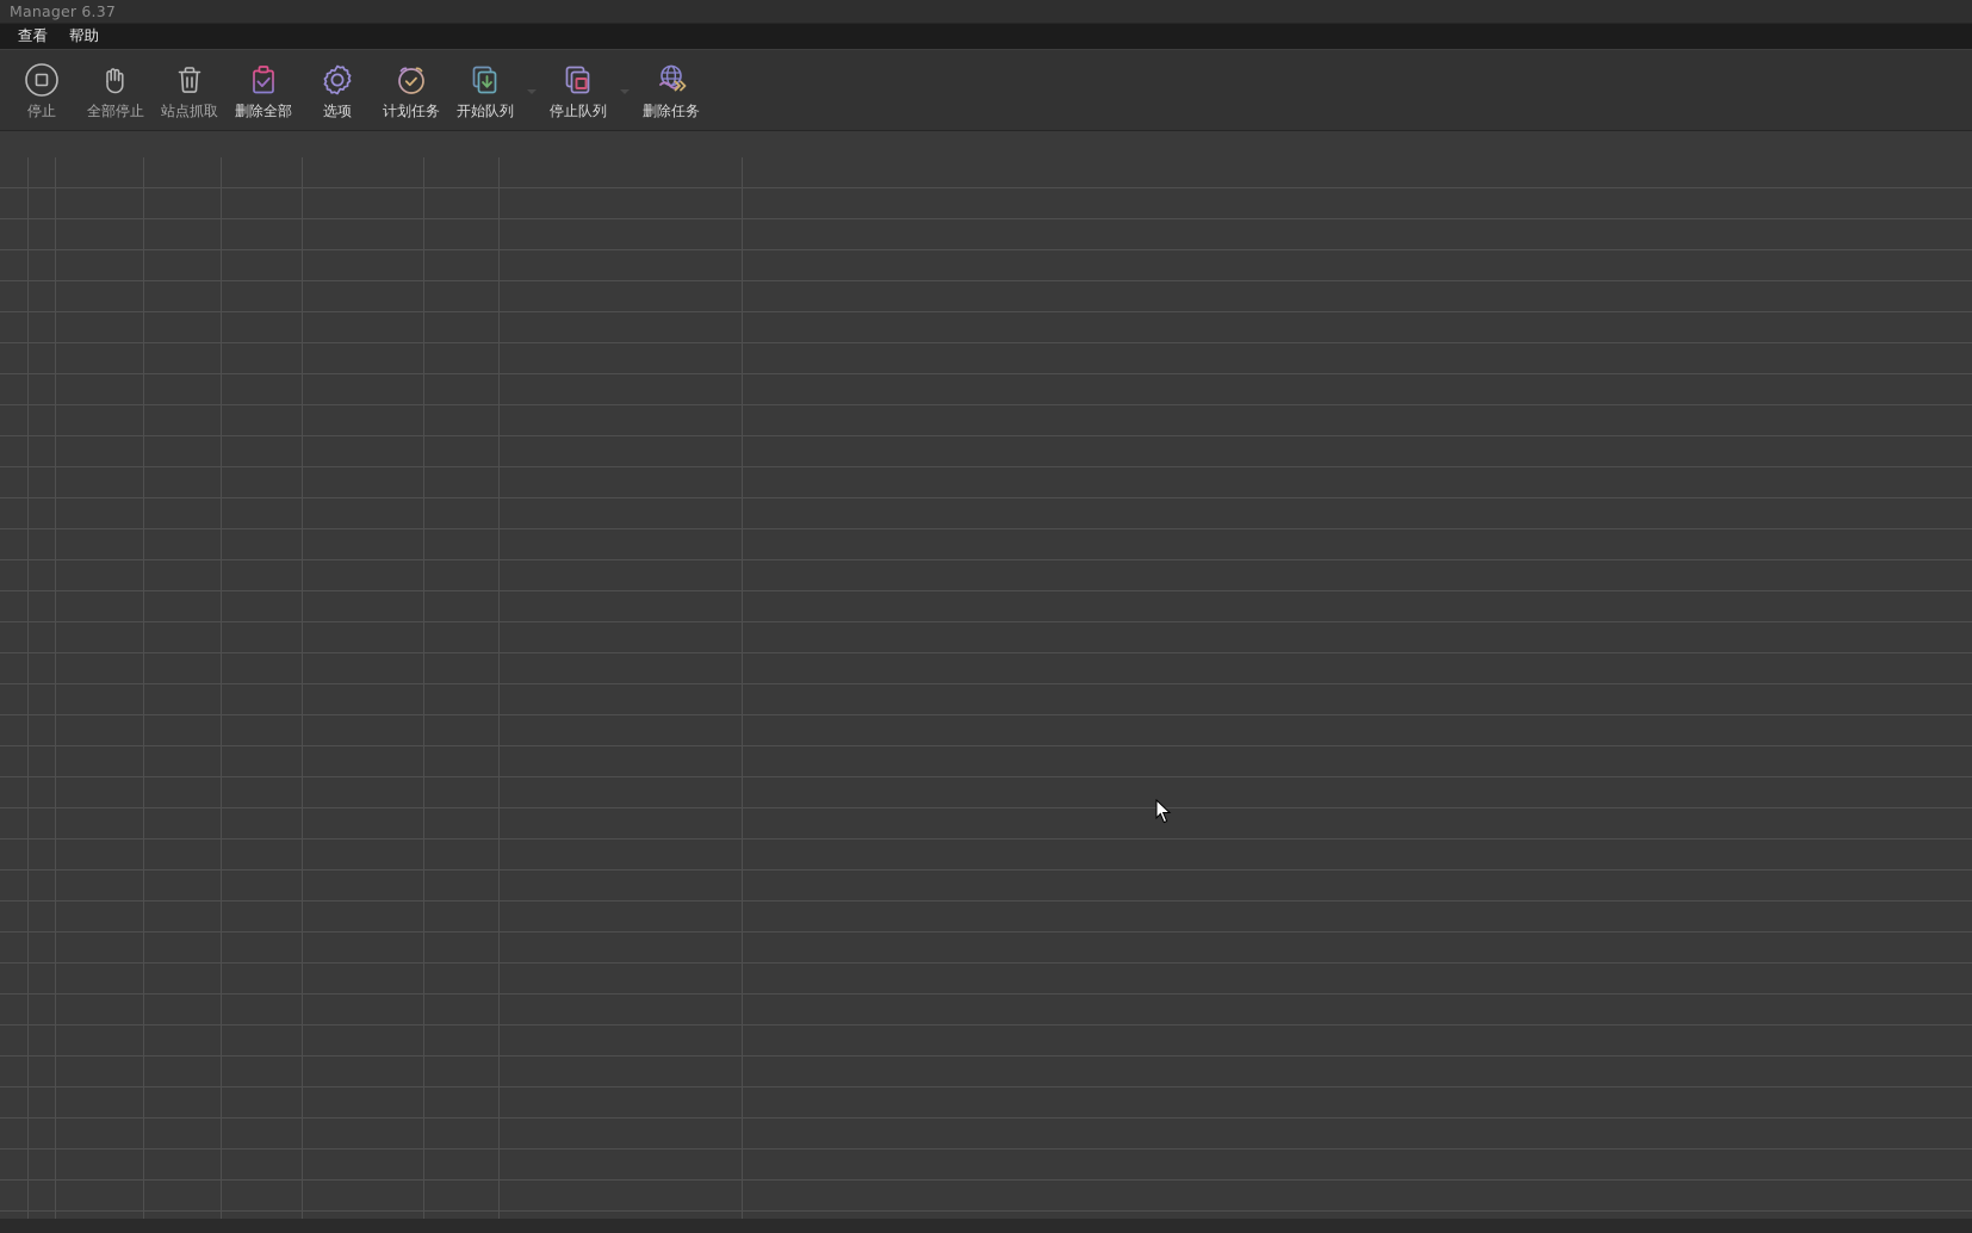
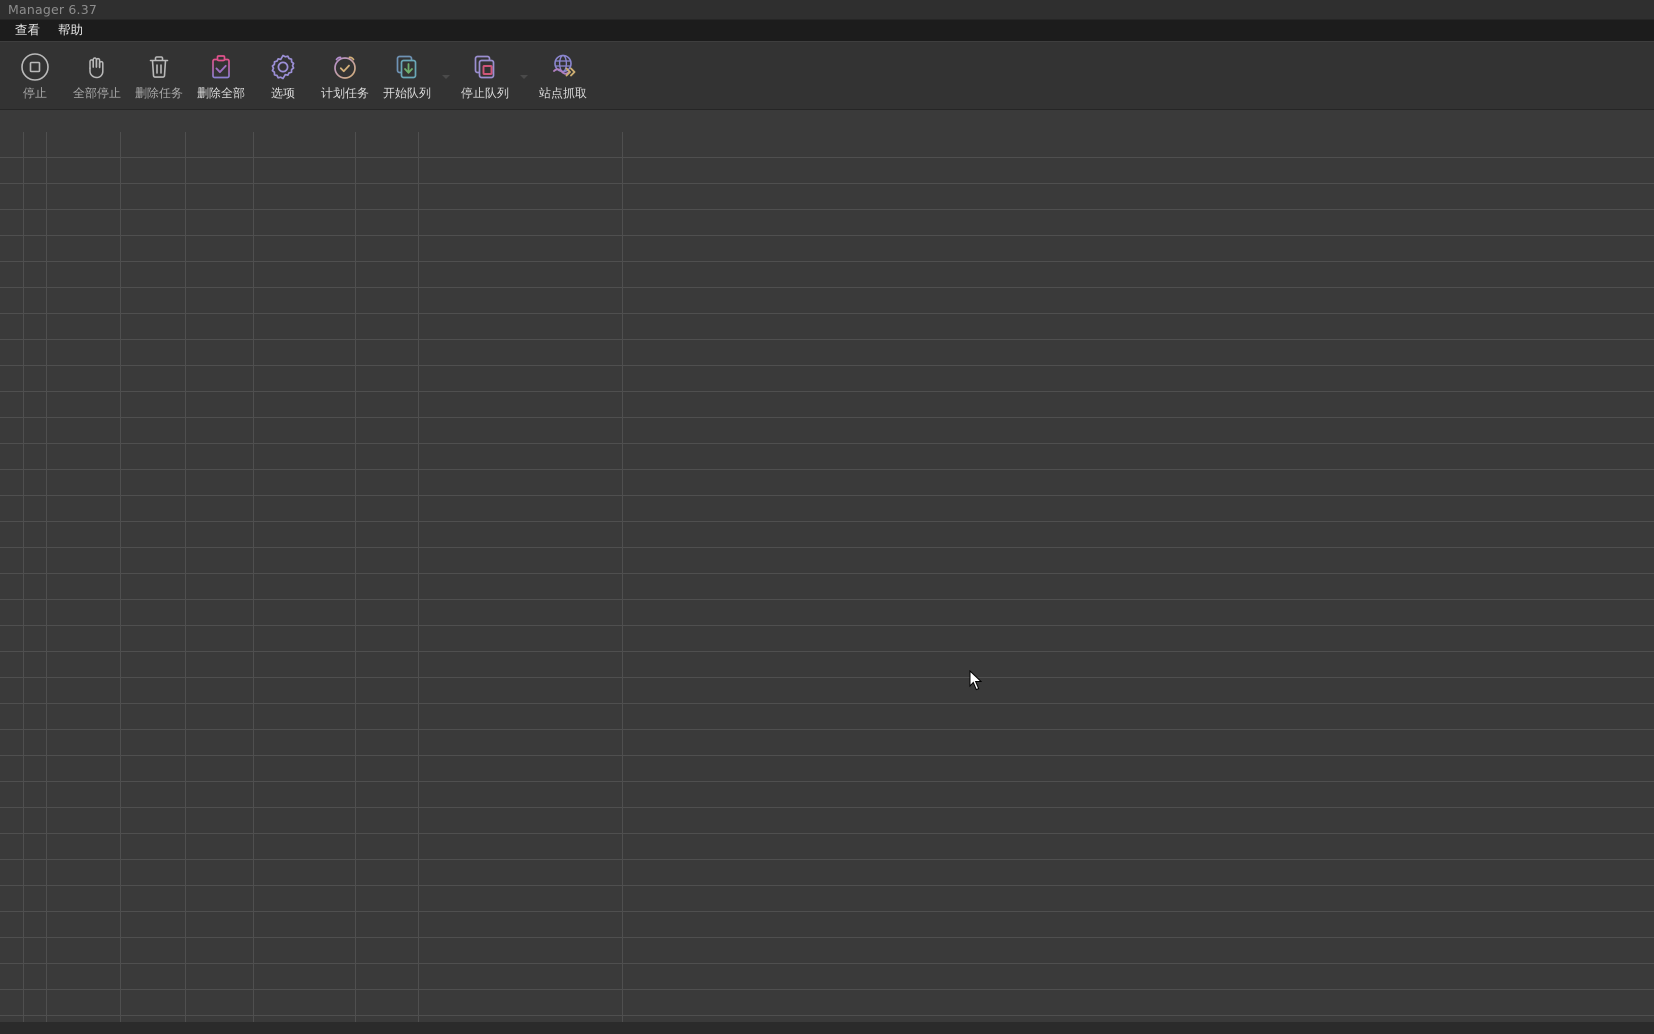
  Manager 6.37
  查看
  帮助
  停止
  全部停止
- 站点抓取
+ 删除任务
  删除全部
  选项
  计划任务
  开始队列
  停止队列
- 删除任务
+ 站点抓取
